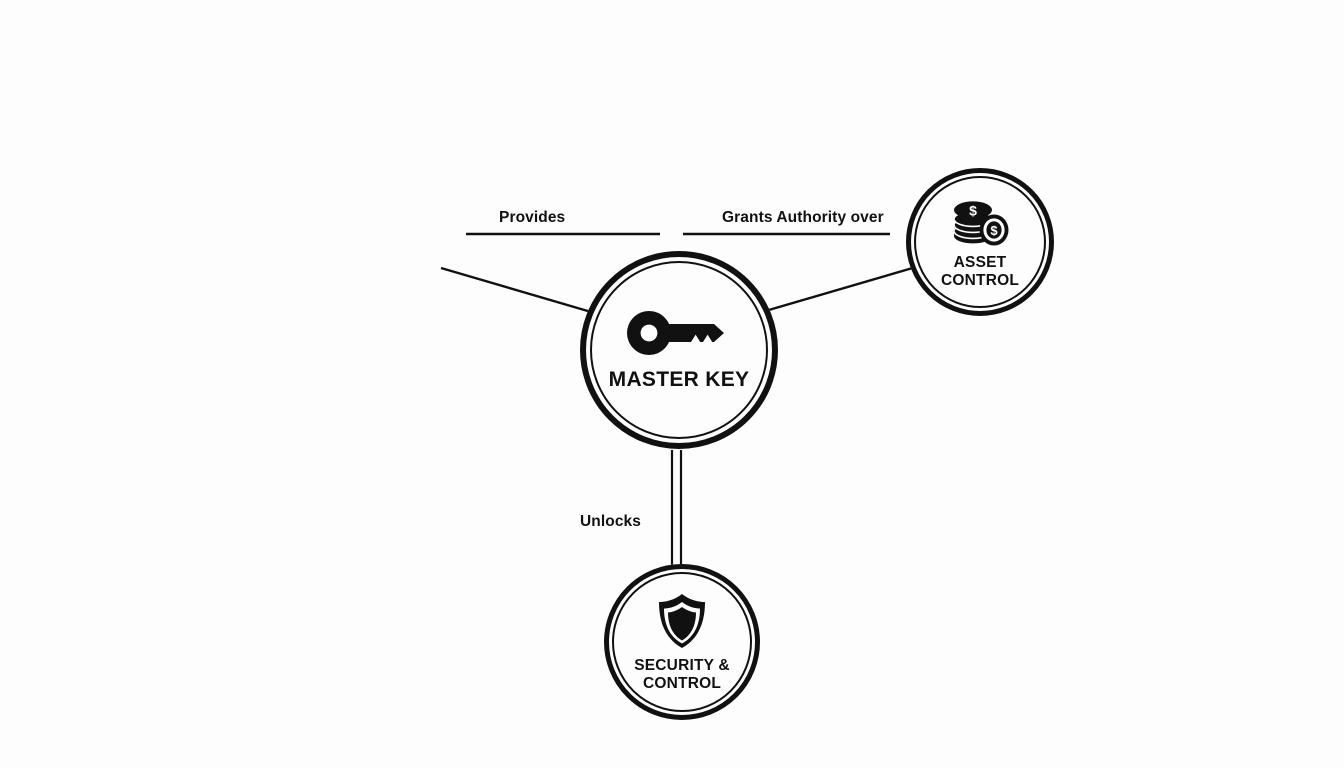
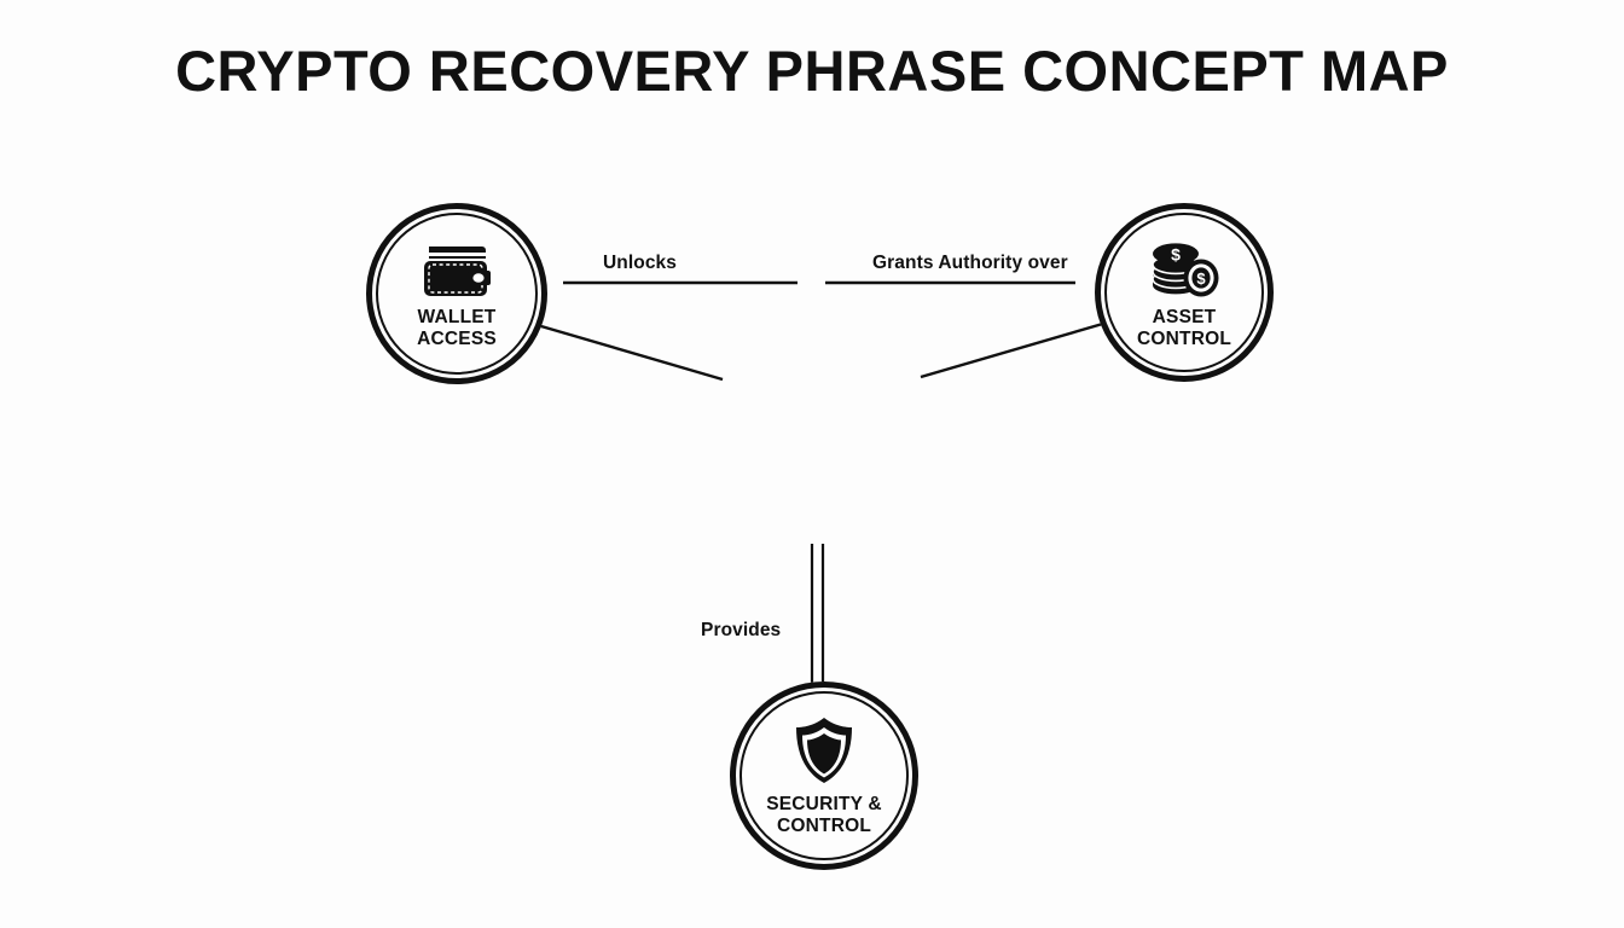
+ CRYPTO RECOVERY PHRASE CONCEPT MAP
- Provides
+ Unlocks
  Grants Authority over
- Unlocks
+ Provides
+ WALLET
+ ACCESS
  $
  $
  ASSET
  CONTROL
- MASTER KEY
  SECURITY &
  CONTROL
